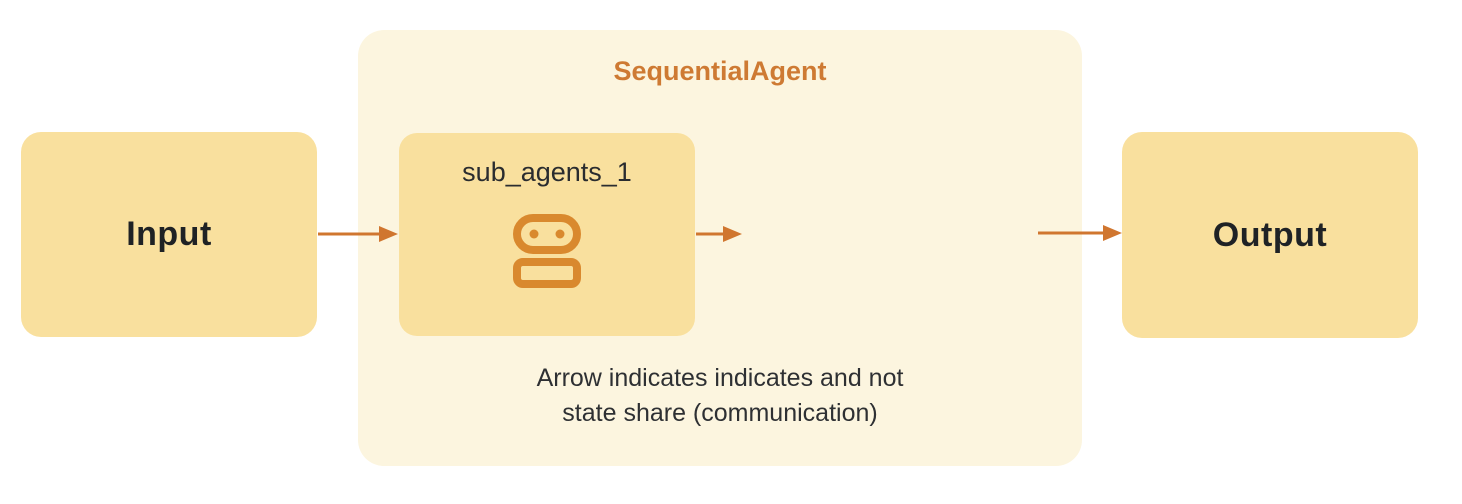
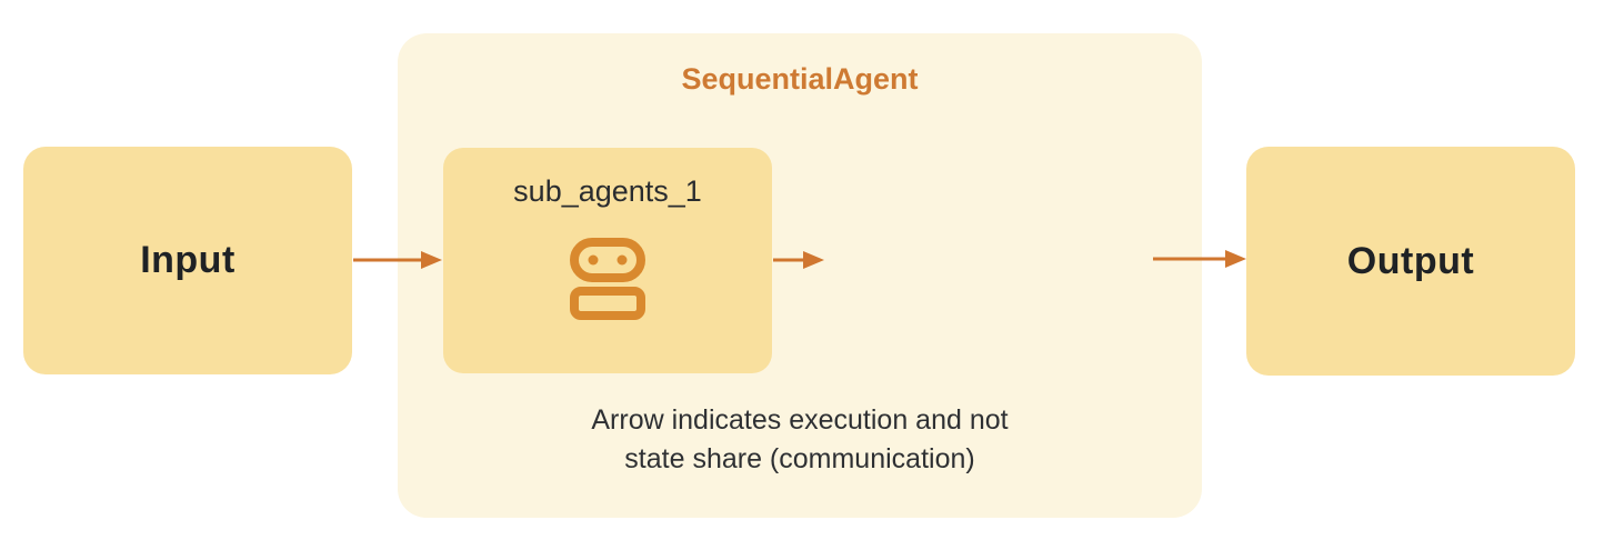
  Input
  SequentialAgent
  sub_agents_1
- Arrow indicates indicates and not
+ Arrow indicates execution and not
  state share (communication)
  Output
